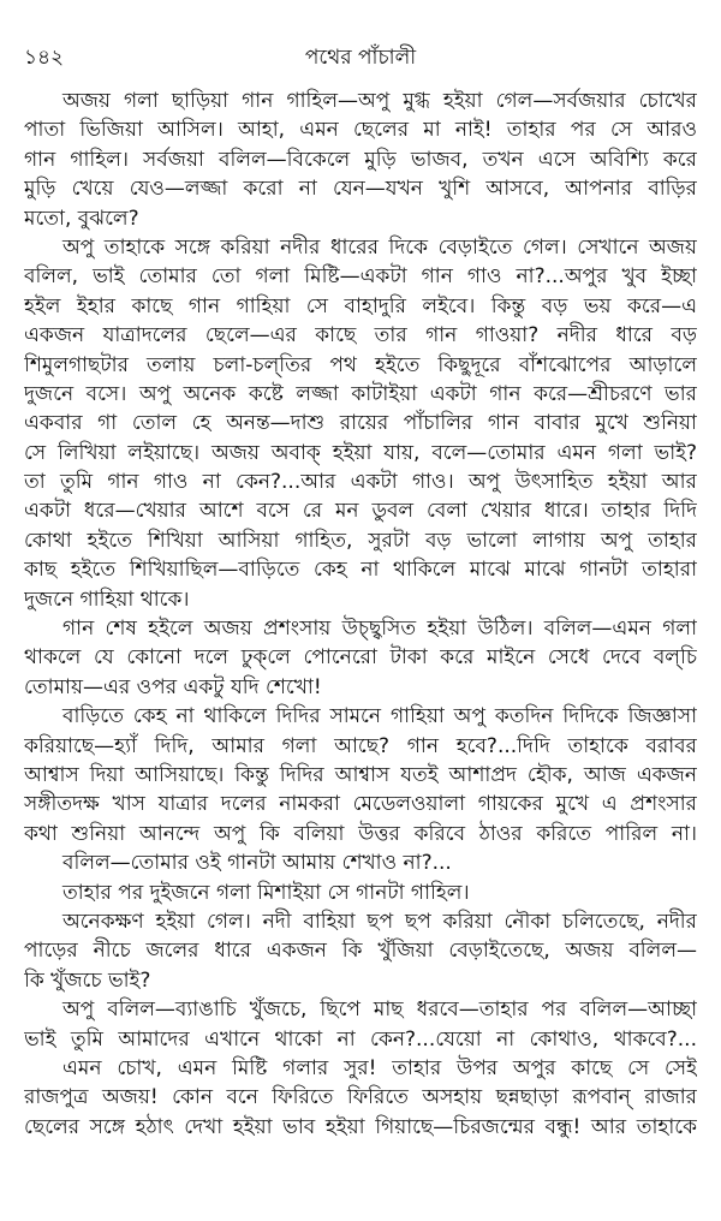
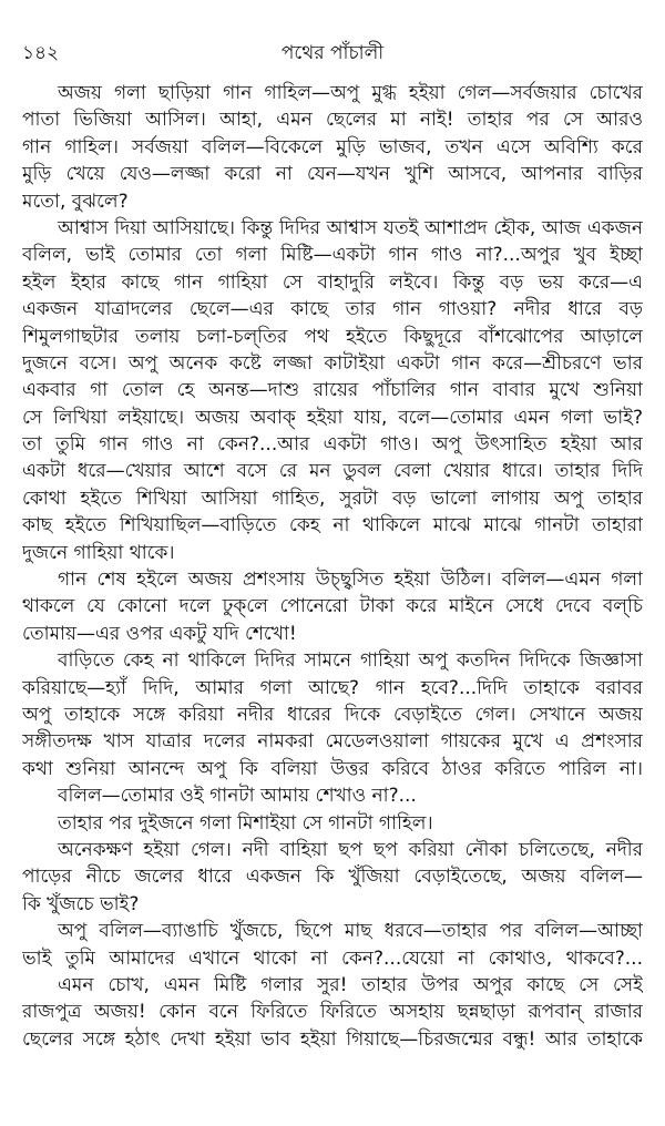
  ১৪২
  পথের পাঁচালী
  অজয় গলা ছাড়িয়া গান গাহিল—অপু মুগ্ধ হইয়া গেল—সর্বজয়ার চোখের
  পাতা ভিজিয়া আসিল। আহা, এমন ছেলের মা নাই! তাহার পর সে আরও
  গান গাহিল। সর্বজয়া বলিল—বিকেলে মুড়ি ভাজব, তখন এসে অবিশ্যি করে
  মুড়ি খেয়ে যেও—লজ্জা করো না যেন—যখন খুশি আসবে, আপনার বাড়ির
  মতো, বুঝলে?
- অপু তাহাকে সঙ্গে করিয়া নদীর ধারের দিকে বেড়াইতে গেল। সেখানে অজয়
+ আশ্বাস দিয়া আসিয়াছে। কিন্তু দিদির আশ্বাস যতই আশাপ্রদ হৌক, আজ একজন
  বলিল, ভাই তোমার তো গলা মিষ্টি—একটা গান গাও না?...অপুর খুব ইচ্ছা
  হইল ইহার কাছে গান গাহিয়া সে বাহাদুরি লইবে। কিন্তু বড় ভয় করে—এ
  একজন যাত্রাদলের ছেলে—এর কাছে তার গান গাওয়া? নদীর ধারে বড়
  শিমুলগাছটার তলায় চলা-চল্‌তির পথ হইতে কিছুদূরে বাঁশঝোপের আড়ালে
  দুজনে বসে। অপু অনেক কষ্টে লজ্জা কাটাইয়া একটা গান করে—শ্রীচরণে ভার
  একবার গা তোল হে অনন্ত—দাশু রায়ের পাঁচালির গান বাবার মুখে শুনিয়া
  সে লিখিয়া লইয়াছে। অজয় অবাক্ হইয়া যায়, বলে—তোমার এমন গলা ভাই?
  তা তুমি গান গাও না কেন?...আর একটা গাও। অপু উৎসাহিত হইয়া আর
  একটা ধরে—খেয়ার আশে বসে রে মন ডুবল বেলা খেয়ার ধারে। তাহার দিদি
  কোথা হইতে শিখিয়া আসিয়া গাহিত, সুরটা বড় ভালো লাগায় অপু তাহার
  কাছ হইতে শিখিয়াছিল—বাড়িতে কেহ না থাকিলে মাঝে মাঝে গানটা তাহারা
  দুজনে গাহিয়া থাকে।
  গান শেষ হইলে অজয় প্রশংসায় উচ্ছ্বসিত হইয়া উঠিল। বলিল—এমন গলা
  থাকলে যে কোনো দলে ঢুক্‌লে পোনেরো টাকা করে মাইনে সেধে দেবে বল্‌চি
  তোমায়—এর ওপর একটু যদি শেখো!
  বাড়িতে কেহ না থাকিলে দিদির সামনে গাহিয়া অপু কতদিন দিদিকে জিজ্ঞাসা
  করিয়াছে—হ্যাঁ দিদি, আমার গলা আছে? গান হবে?...দিদি তাহাকে বরাবর
- আশ্বাস দিয়া আসিয়াছে। কিন্তু দিদির আশ্বাস যতই আশাপ্রদ হৌক, আজ একজন
+ অপু তাহাকে সঙ্গে করিয়া নদীর ধারের দিকে বেড়াইতে গেল। সেখানে অজয়
  সঙ্গীতদক্ষ খাস যাত্রার দলের নামকরা মেডেলওয়ালা গায়কের মুখে এ প্রশংসার
  কথা শুনিয়া আনন্দে অপু কি বলিয়া উত্তর করিবে ঠাওর করিতে পারিল না।
  বলিল—তোমার ওই গানটা আমায় শেখাও না?...
  তাহার পর দুইজনে গলা মিশাইয়া সে গানটা গাহিল।
  অনেকক্ষণ হইয়া গেল। নদী বাহিয়া ছপ ছপ করিয়া নৌকা চলিতেছে, নদীর
  পাড়ের নীচে জলের ধারে একজন কি খুঁজিয়া বেড়াইতেছে, অজয় বলিল—
  কি খুঁজচে ভাই?
  অপু বলিল—ব্যাঙাচি খুঁজচে, ছিপে মাছ ধরবে—তাহার পর বলিল—আচ্ছা
  ভাই তুমি আমাদের এখানে থাকো না কেন?...যেয়ো না কোথাও, থাকবে?...
  এমন চোখ, এমন মিষ্টি গলার সুর! তাহার উপর অপুর কাছে সে সেই
  রাজপুত্র অজয়! কোন বনে ফিরিতে ফিরিতে অসহায় ছন্নছাড়া রূপবান্ রাজার
  ছেলের সঙ্গে হঠাৎ দেখা হইয়া ভাব হইয়া গিয়াছে—চিরজন্মের বন্ধু! আর তাহাকে
